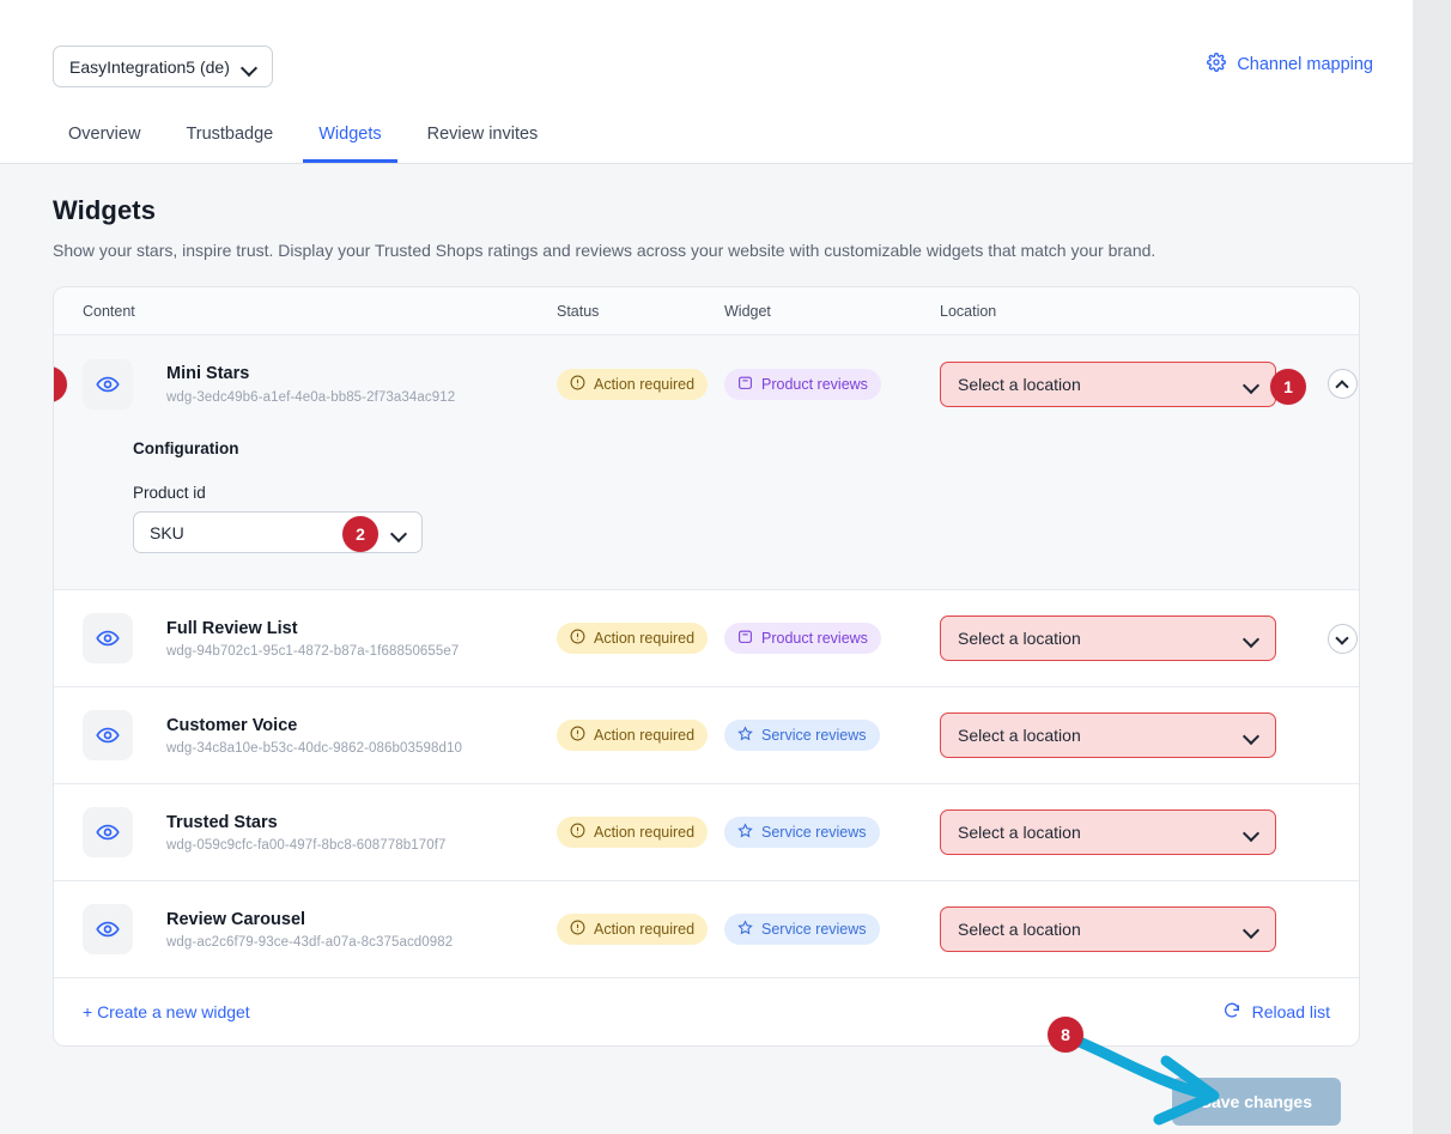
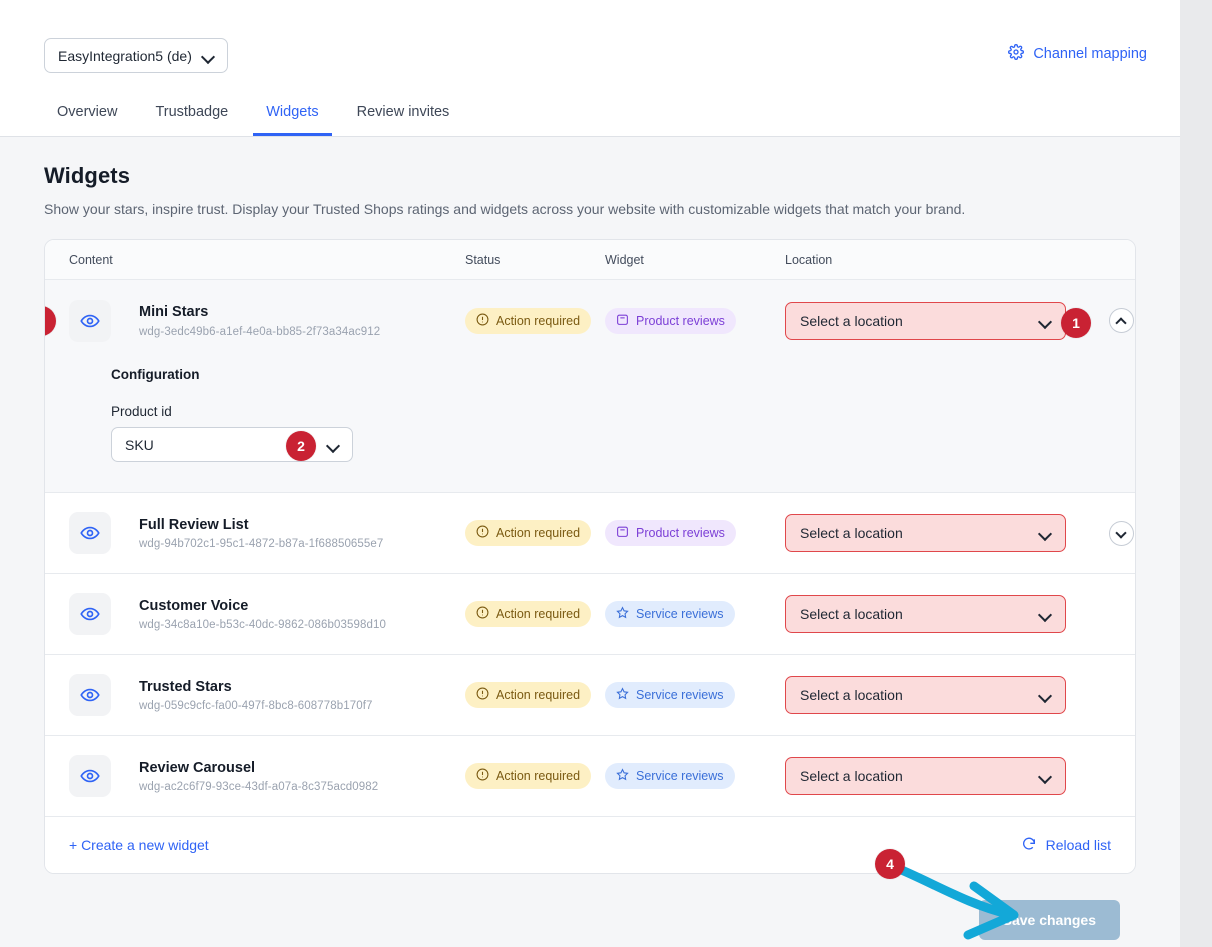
  EasyIntegration5 (de)
  Channel mapping
  Overview
  Trustbadge
  Widgets
  Review invites
  Widgets
- Show your stars, inspire trust. Display your Trusted Shops ratings and reviews across your website with customizable widgets that match your brand.
+ Show your stars, inspire trust. Display your Trusted Shops ratings and widgets across your website with customizable widgets that match your brand.
  Content
  Status
  Widget
  Location
  Mini Stars
  wdg-3edc49b6-a1ef-4e0a-bb85-2f73a34ac912
  Action required
  Product reviews
  Select a location
  1
  Configuration
  Product id
  SKU
  2
  Full Review List
  wdg-94b702c1-95c1-4872-b87a-1f68850655e7
  Action required
  Product reviews
  Select a location
  Customer Voice
  wdg-34c8a10e-b53c-40dc-9862-086b03598d10
  Action required
  Service reviews
  Select a location
  Trusted Stars
  wdg-059c9cfc-fa00-497f-8bc8-608778b170f7
  Action required
  Service reviews
  Select a location
  Review Carousel
  wdg-ac2c6f79-93ce-43df-a07a-8c375acd0982
  Action required
  Service reviews
  Select a location
  + Create a new widget
  Reload list
  ave changes
- 8
+ 4
